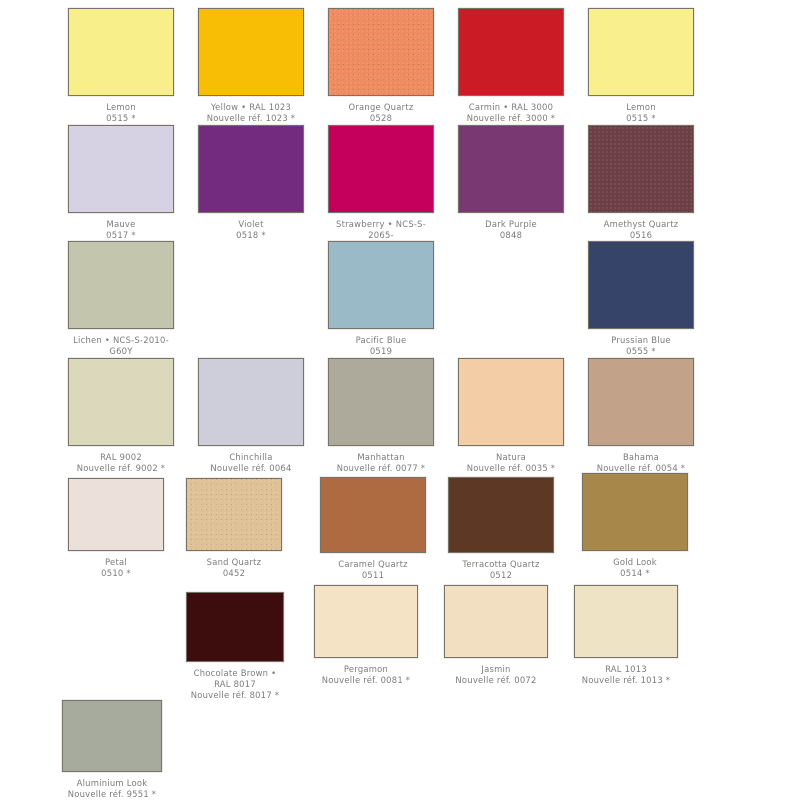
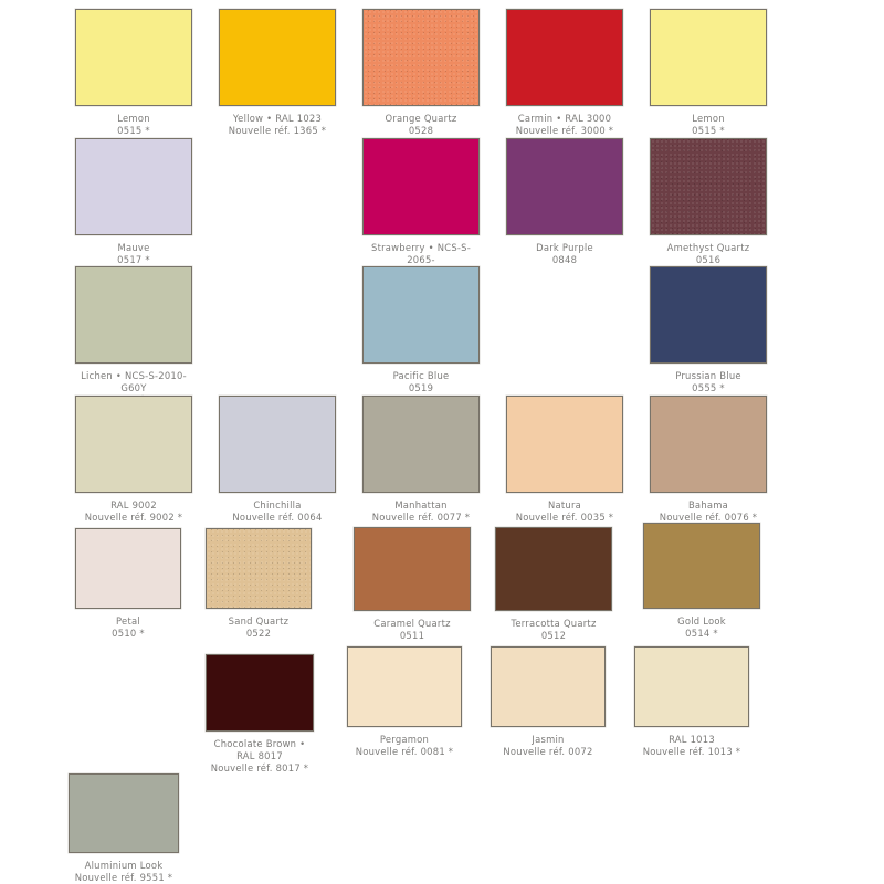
  Lemon
  0515 *
  Yellow • RAL 1023
- Nouvelle réf. 1023 *
+ Nouvelle réf. 1365 *
  Orange Quartz
  0528
  Carmin • RAL 3000
  Nouvelle réf. 3000 *
  Lemon
  0515 *
  Mauve
  0517 *
- Violet
- 0518 *
  Strawberry • NCS-S-2065-
  Dark Purple
  0848
  Amethyst Quartz
  0516
  Lichen • NCS-S-2010-G60Y
  Pacific Blue
  0519
  Prussian Blue
  0555 *
  RAL 9002
  Nouvelle réf. 9002 *
  Chinchilla
  Nouvelle réf. 0064
  Manhattan
  Nouvelle réf. 0077 *
  Natura
  Nouvelle réf. 0035 *
  Bahama
- Nouvelle réf. 0054 *
+ Nouvelle réf. 0076 *
  Petal
  0510 *
  Sand Quartz
- 0452
+ 0522
  Caramel Quartz
  0511
  Terracotta Quartz
  0512
  Gold Look
  0514 *
  Chocolate Brown • RAL 8017
  Nouvelle réf. 8017 *
  Pergamon
  Nouvelle réf. 0081 *
  Jasmin
  Nouvelle réf. 0072
  RAL 1013
  Nouvelle réf. 1013 *
  Aluminium Look
  Nouvelle réf. 9551 *
